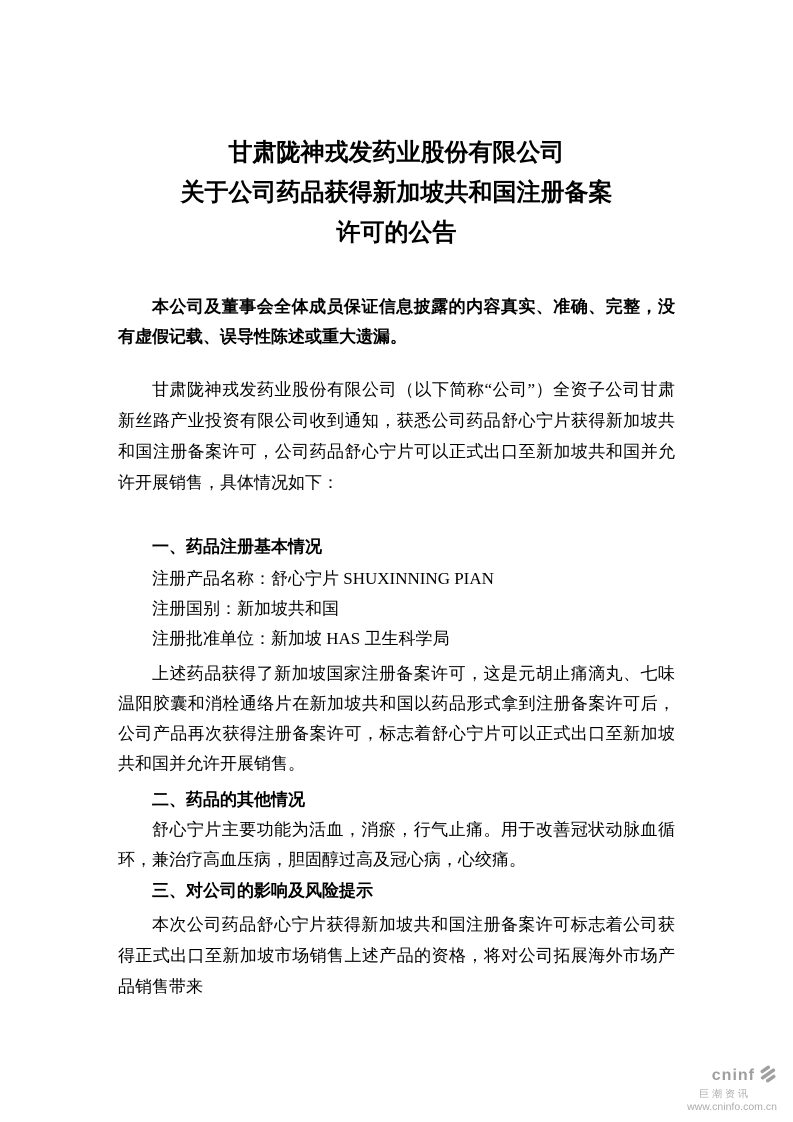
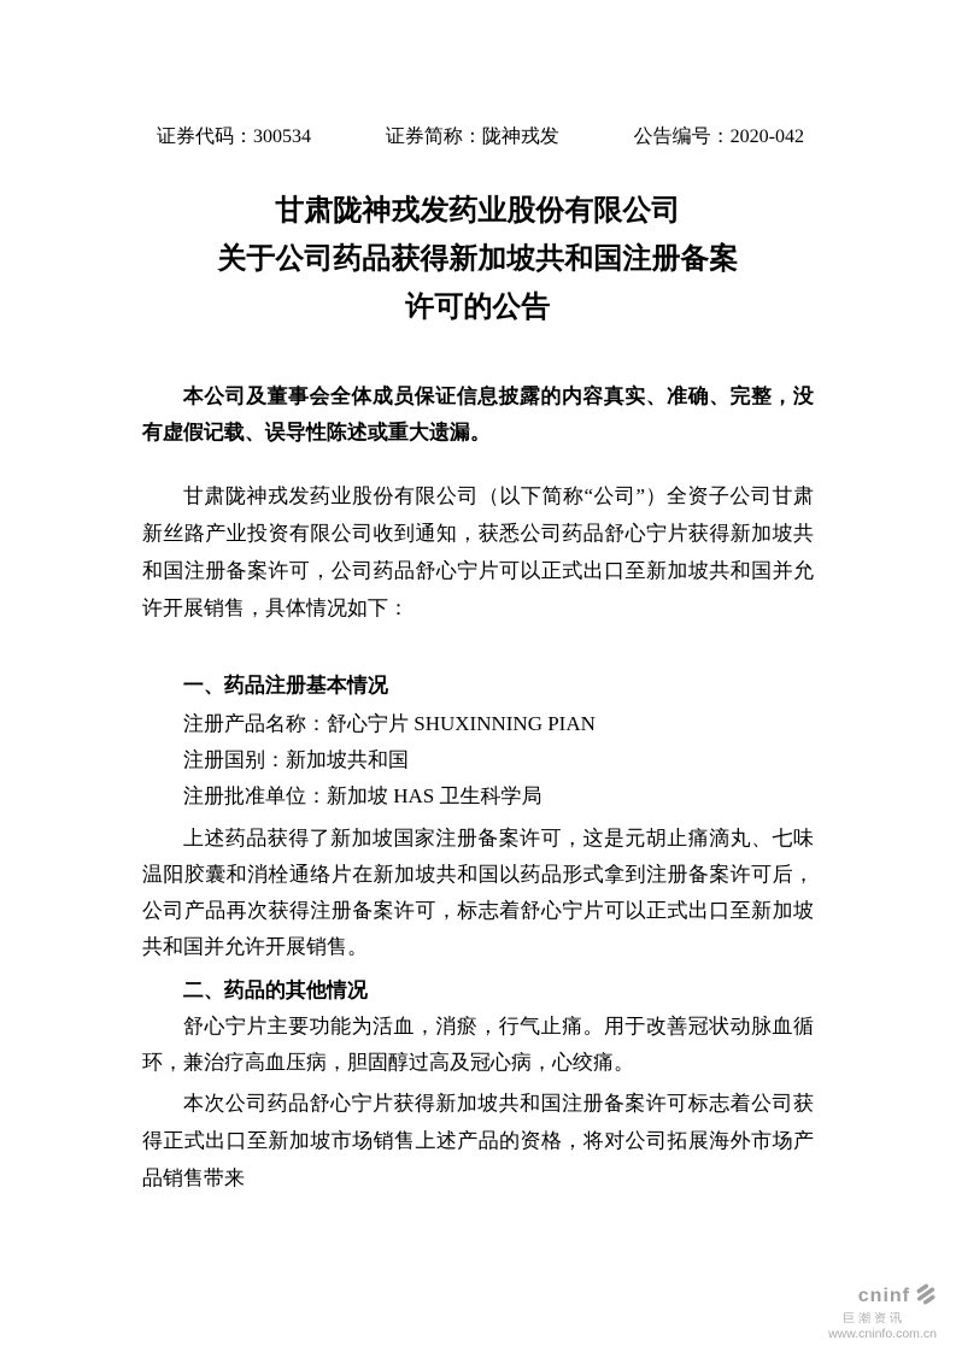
+ 证券代码：300534
+ 证券简称：陇神戎发
+ 公告编号：2020-042
  甘肃陇神戎发药业股份有限公司
  关于公司药品获得新加坡共和国注册备案
  许可的公告
  本公司及董事会全体成员保证信息披露的内容真实、准确、完整，没有虚假记载、误导性陈述或重大遗漏。
  甘肃陇神戎发药业股份有限公司（以下简称“公司”）全资子公司甘肃新丝路产业投资有限公司收到通知，获悉公司药品舒心宁片获得新加坡共和国注册备案许可，公司药品舒心宁片可以正式出口至新加坡共和国并允许开展销售，具体情况如下：
  一、药品注册基本情况
  注册产品名称：舒心宁片 SHUXINNING PIAN
  注册国别：新加坡共和国
  注册批准单位：新加坡 HAS 卫生科学局
  上述药品获得了新加坡国家注册备案许可，这是元胡止痛滴丸、七味温阳胶囊和消栓通络片在新加坡共和国以药品形式拿到注册备案许可后，公司产品再次获得注册备案许可，标志着舒心宁片可以正式出口至新加坡共和国并允许开展销售。
  二、药品的其他情况
  舒心宁片主要功能为活血，消瘀，行气止痛。用于改善冠状动脉血循环，兼治疗高血压病，胆固醇过高及冠心病，心绞痛。
- 三、对公司的影响及风险提示
  本次公司药品舒心宁片获得新加坡共和国注册备案许可标志着公司获得正式出口至新加坡市场销售上述产品的资格，将对公司拓展海外市场产品销售带来
  cninf
  巨潮资讯
  www.cninfo.com.cn
